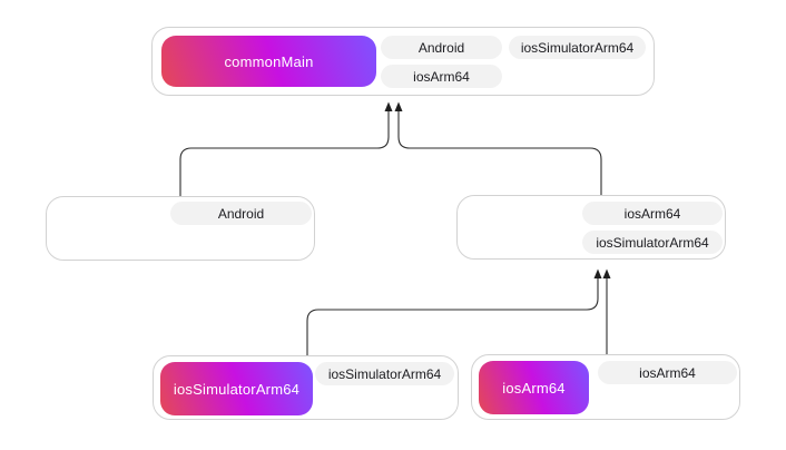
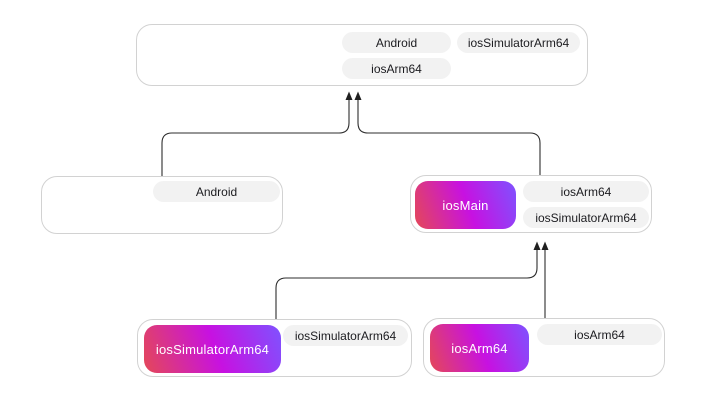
- commonMain
  Android
  iosSimulatorArm64
  iosArm64
  Android
+ iosMain
  iosArm64
  iosSimulatorArm64
  iosSimulatorArm64
  iosSimulatorArm64
  iosArm64
  iosArm64
